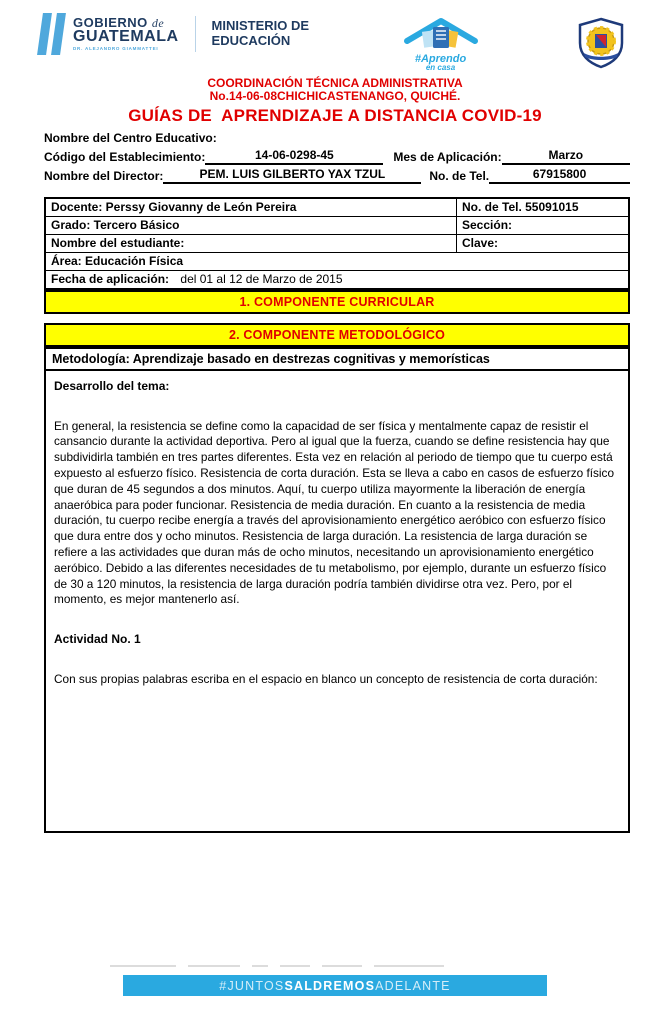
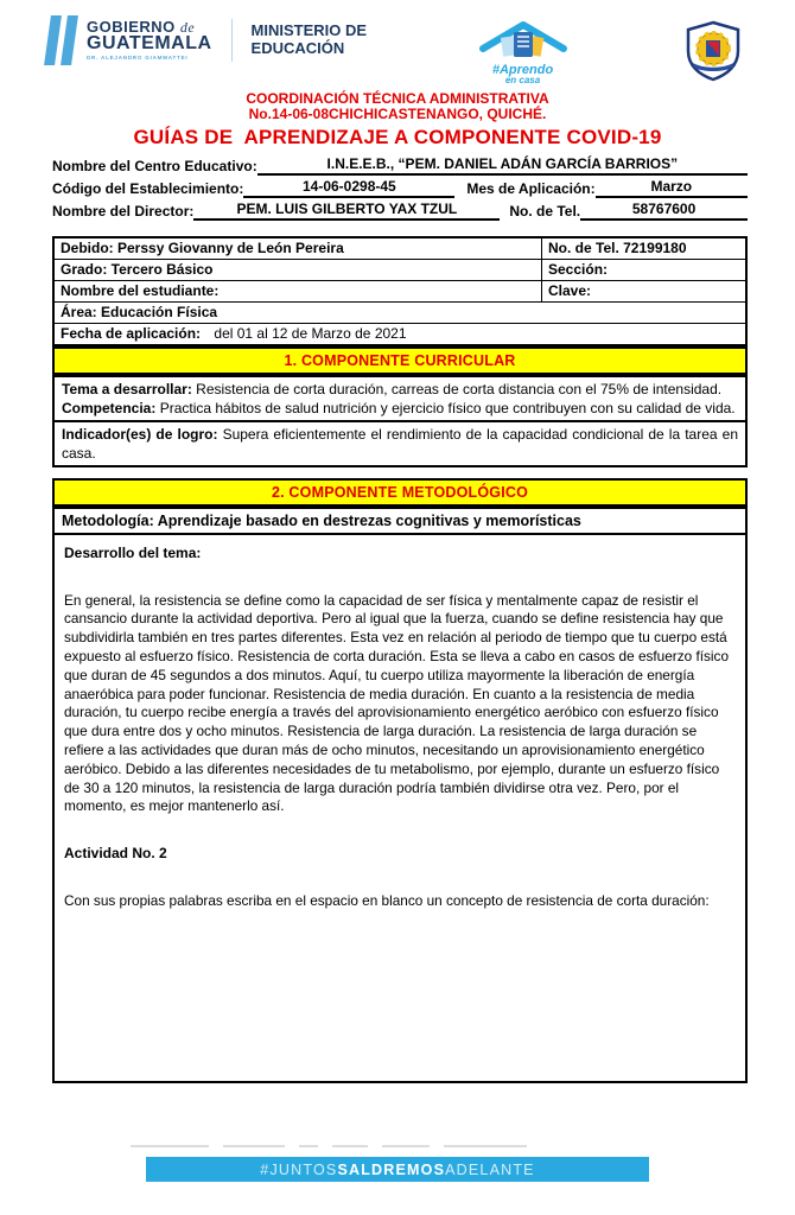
  GOBIERNO de
  GUATEMALA
  MINISTERIO DE
  EDUCACIÓN
  #Aprendo
  en casa
  COORDINACIÓN TÉCNICA ADMINISTRATIVA
  No.14-06-08CHICHICASTENANGO, QUICHÉ.
- GUÍAS DE APRENDIZAJE A DISTANCIA COVID-19
+ GUÍAS DE APRENDIZAJE A COMPONENTE COVID-19
  Nombre del Centro Educativo:
+ I.N.E.E.B., “PEM. DANIEL ADÁN GARCÍA BARRIOS”
  Código del Establecimiento:
  14-06-0298-45
  Mes de Aplicación:
  Marzo
  Nombre del Director:
  PEM. LUIS GILBERTO YAX TZUL
  No. de Tel.
- 67915800
+ 58767600
- Docente: Perssy Giovanny de León Pereira
+ Debido: Perssy Giovanny de León Pereira
- No. de Tel. 55091015
+ No. de Tel. 72199180
  Grado: Tercero Básico
  Sección:
  Nombre del estudiante:
  Clave:
  Área: Educación Física
- Fecha de aplicación: del 01 al 12 de Marzo de 2015
+ Fecha de aplicación: del 01 al 12 de Marzo de 2021
  1. COMPONENTE CURRICULAR
+ Tema a desarrollar: Resistencia de corta duración, carreas de corta distancia con el 75% de intensidad.
+ Competencia: Practica hábitos de salud nutrición y ejercicio físico que contribuyen con su calidad de vida.
+ Indicador(es) de logro: Supera eficientemente el rendimiento de la capacidad condicional de la tarea en casa.
  2. COMPONENTE METODOLÓGICO
  Metodología: Aprendizaje basado en destrezas cognitivas y memorísticas
  Desarrollo del tema:
  En general, la resistencia se define como la capacidad de ser física y mentalmente capaz de resistir el cansancio durante la actividad deportiva. Pero al igual que la fuerza, cuando se define resistencia hay que subdividirla también en tres partes diferentes. Esta vez en relación al periodo de tiempo que tu cuerpo está expuesto al esfuerzo físico. Resistencia de corta duración. Esta se lleva a cabo en casos de esfuerzo físico que duran de 45 segundos a dos minutos. Aquí, tu cuerpo utiliza mayormente la liberación de energía anaeróbica para poder funcionar. Resistencia de media duración. En cuanto a la resistencia de media duración, tu cuerpo recibe energía a través del aprovisionamiento energético aeróbico con esfuerzo físico que dura entre dos y ocho minutos. Resistencia de larga duración. La resistencia de larga duración se refiere a las actividades que duran más de ocho minutos, necesitando un aprovisionamiento energético aeróbico. Debido a las diferentes necesidades de tu metabolismo, por ejemplo, durante un esfuerzo físico de 30 a 120 minutos, la resistencia de larga duración podría también dividirse otra vez. Pero, por el momento, es mejor mantenerlo así.
- Actividad No. 1
+ Actividad No. 2
  Con sus propias palabras escriba en el espacio en blanco un concepto de resistencia de corta duración:
  #JUNTOS
  SALDREMOS
  ADELANTE
